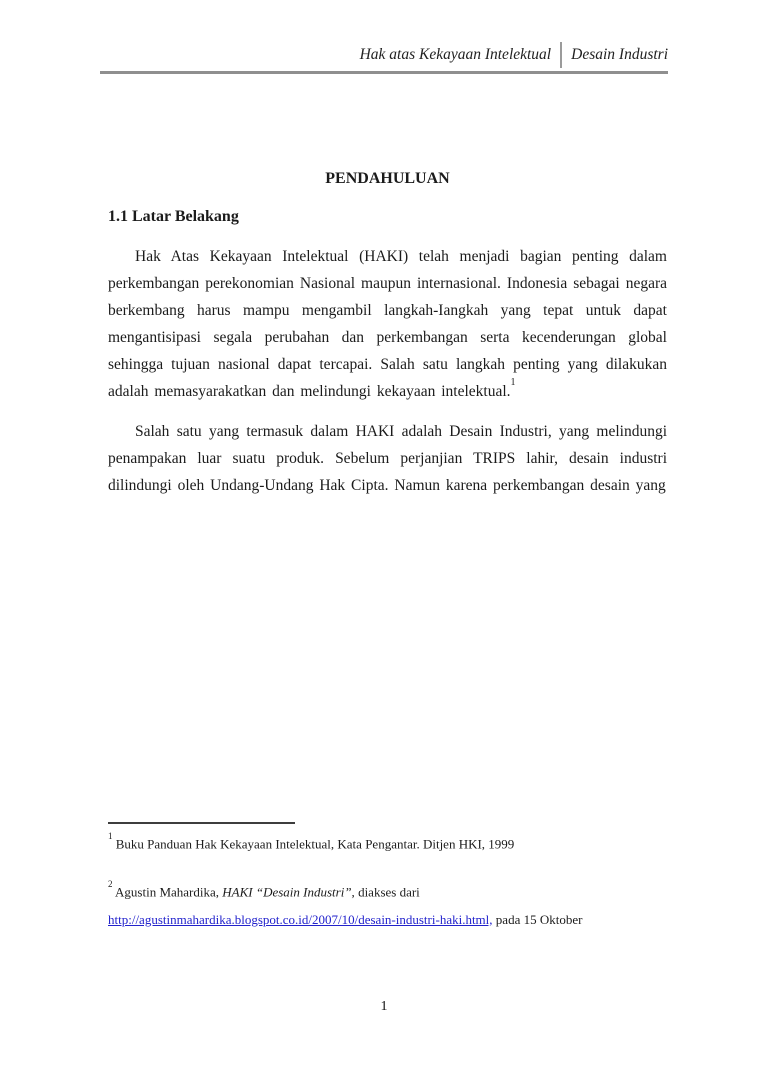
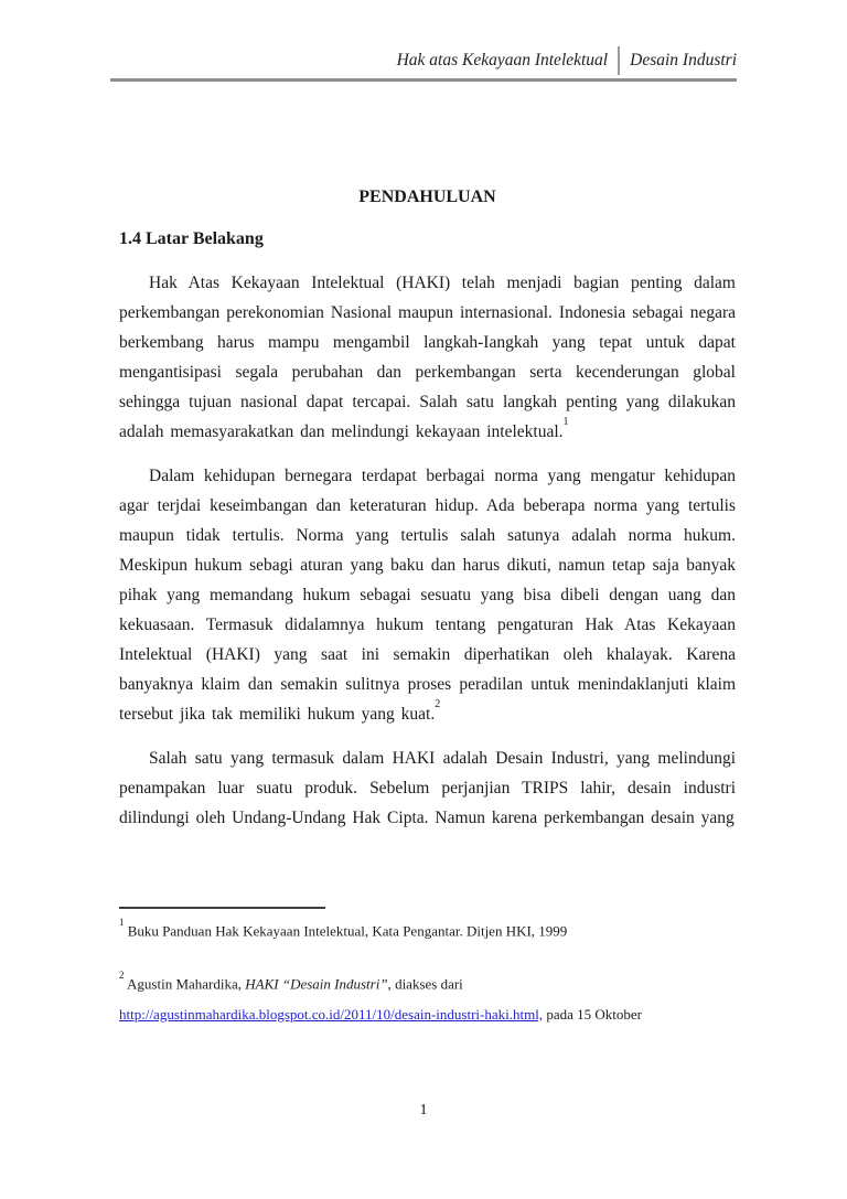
  Hak atas Kekayaan Intelektual
  Desain Industri
  PENDAHULUAN
- 1.1 Latar Belakang
+ 1.4 Latar Belakang
  Hak Atas Kekayaan Intelektual (HAKI) telah menjadi bagian penting dalam perkembangan perekonomian Nasional maupun internasional. Indonesia sebagai negara berkembang harus mampu mengambil langkah-Iangkah yang tepat untuk dapat mengantisipasi segala perubahan dan perkembangan serta kecenderungan global sehingga tujuan nasional dapat tercapai. Salah satu langkah penting yang dilakukan adalah memasyarakatkan dan melindungi kekayaan intelektual.1
+ Dalam kehidupan bernegara terdapat berbagai norma yang mengatur kehidupan agar terjdai keseimbangan dan keteraturan hidup. Ada beberapa norma yang tertulis maupun tidak tertulis. Norma yang tertulis salah satunya adalah norma hukum. Meskipun hukum sebagi aturan yang baku dan harus dikuti, namun tetap saja banyak pihak yang memandang hukum sebagai sesuatu yang bisa dibeli dengan uang dan kekuasaan. Termasuk didalamnya hukum tentang pengaturan Hak Atas Kekayaan Intelektual (HAKI) yang saat ini semakin diperhatikan oleh khalayak. Karena banyaknya klaim dan semakin sulitnya proses peradilan untuk menindaklanjuti klaim tersebut jika tak memiliki hukum yang kuat.2
  Salah satu yang termasuk dalam HAKI adalah Desain Industri, yang melindungi penampakan luar suatu produk. Sebelum perjanjian TRIPS lahir, desain industri dilindungi oleh Undang-Undang Hak Cipta. Namun karena perkembangan desain yang
  1 Buku Panduan Hak Kekayaan Intelektual, Kata Pengantar. Ditjen HKI, 1999
  2 Agustin Mahardika, HAKI “Desain Industri”, diakses dari
- http://agustinmahardika.blogspot.co.id/2007/10/desain-industri-haki.html, pada 15 Oktober
+ http://agustinmahardika.blogspot.co.id/2011/10/desain-industri-haki.html, pada 15 Oktober
  1
